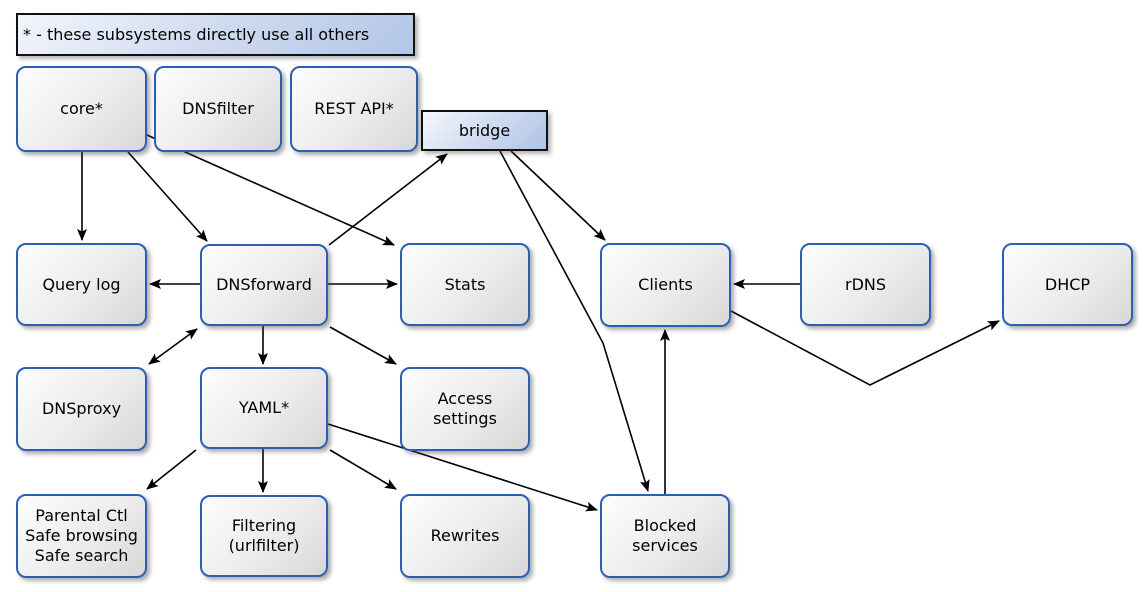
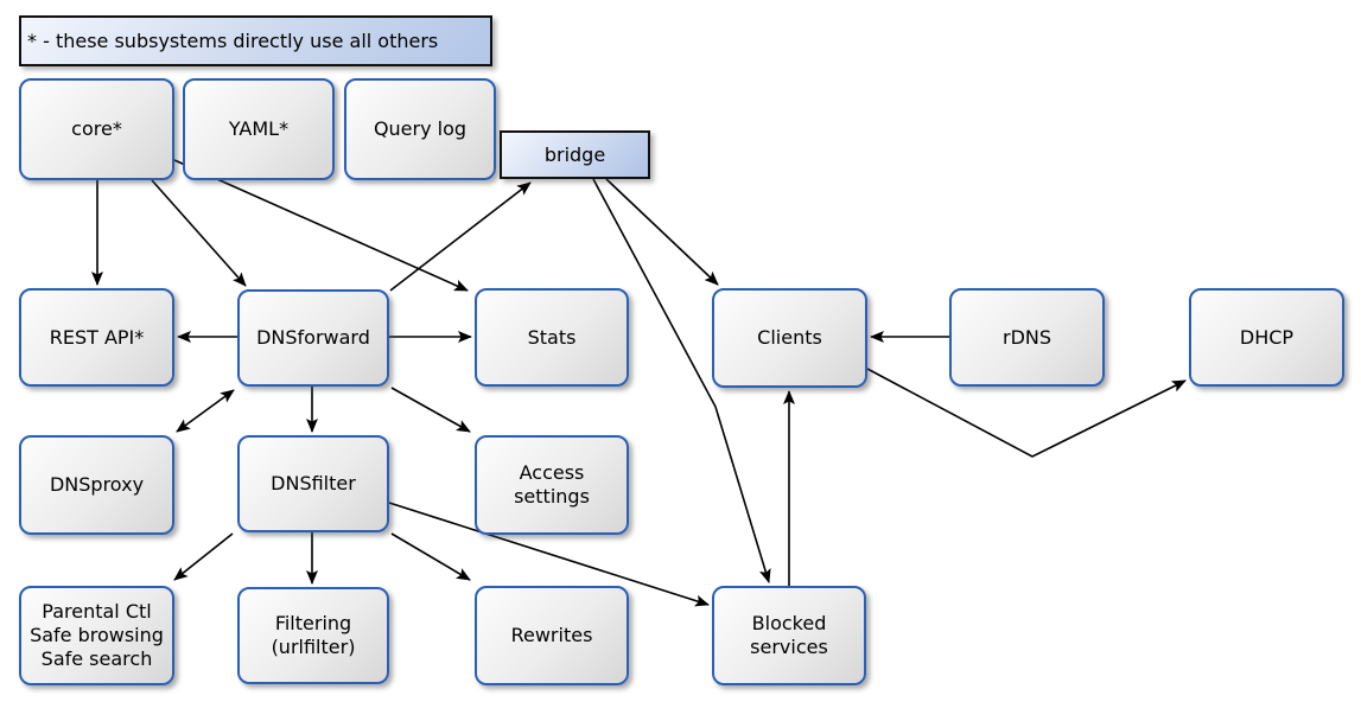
  * - these subsystems directly use all others
  core*
- DNSfilter
+ YAML*
- REST API*
+ Query log
  bridge
- Query log
+ REST API*
  DNSforward
  Stats
  Clients
  rDNS
  DHCP
  DNSproxy
- YAML*
+ DNSfilter
  Access
  settings
  Parental Ctl
  Safe browsing
  Safe search
  Filtering
  (urlfilter)
  Rewrites
  Blocked
  services
